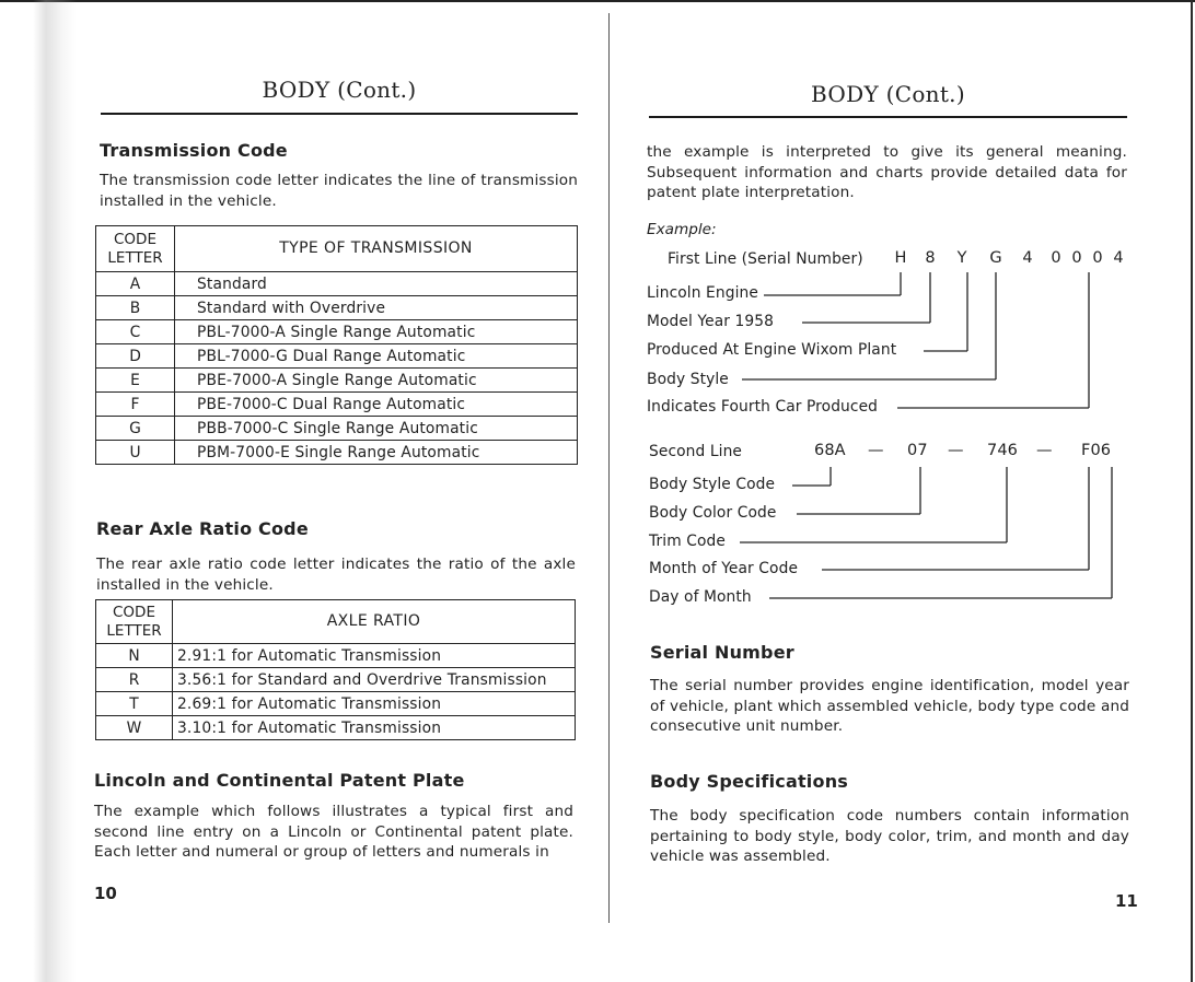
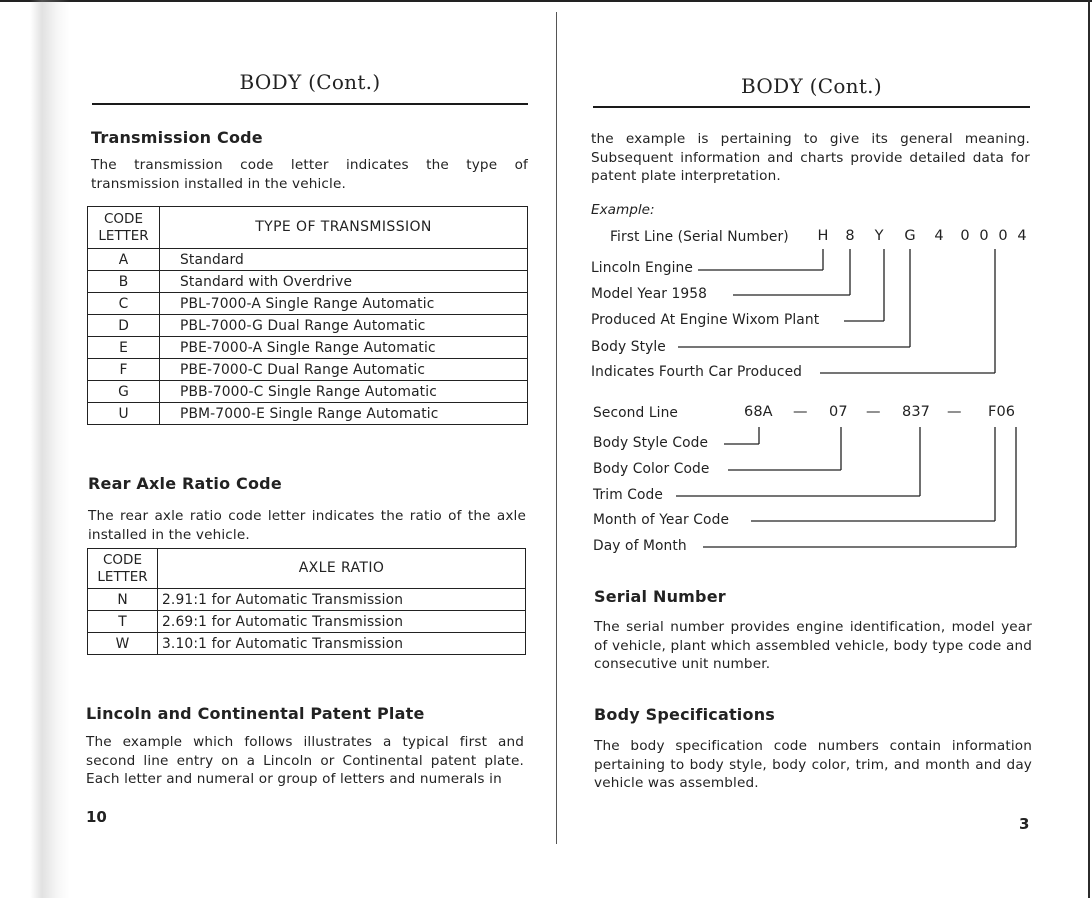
  BODY (Cont.)
  Transmission Code
- The transmission code letter indicates the line of transmission installed in the vehicle.
+ The transmission code letter indicates the type of transmission installed in the vehicle.
  CODE LETTER	TYPE OF TRANSMISSION
  A	Standard
  B	Standard with Overdrive
  C	PBL-7000-A Single Range Automatic
  D	PBL-7000-G Dual Range Automatic
  E	PBE-7000-A Single Range Automatic
  F	PBE-7000-C Dual Range Automatic
  G	PBB-7000-C Single Range Automatic
  U	PBM-7000-E Single Range Automatic
  Rear Axle Ratio Code
  The rear axle ratio code letter indicates the ratio of the axle installed in the vehicle.
  CODE LETTER	AXLE RATIO
  N	2.91:1 for Automatic Transmission
- R	3.56:1 for Standard and Overdrive Transmission
  T	2.69:1 for Automatic Transmission
  W	3.10:1 for Automatic Transmission
  Lincoln and Continental Patent Plate
  The example which follows illustrates a typical first and second line entry on a Lincoln or Continental patent plate. Each letter and numeral or group of letters and numerals in
  10
  BODY (Cont.)
- the example is interpreted to give its general meaning. Subsequent information and charts provide detailed data for patent plate interpretation.
+ the example is pertaining to give its general meaning. Subsequent information and charts provide detailed data for patent plate interpretation.
  Example:
  First Line (Serial Number)
  H
  8
  Y
  G
  4
  0
  0
  0
  4
  Lincoln Engine
  Model Year 1958
  Produced At Engine Wixom Plant
  Body Style
  Indicates Fourth Car Produced
  Second Line
  68A
  —
  07
  —
- 746
+ 837
  —
  F06
  Body Style Code
  Body Color Code
  Trim Code
  Month of Year Code
  Day of Month
  Serial Number
  The serial number provides engine identification, model year of vehicle, plant which assembled vehicle, body type code and consecutive unit number.
  Body Specifications
  The body specification code numbers contain information pertaining to body style, body color, trim, and month and day vehicle was assembled.
- 11
+ 3
